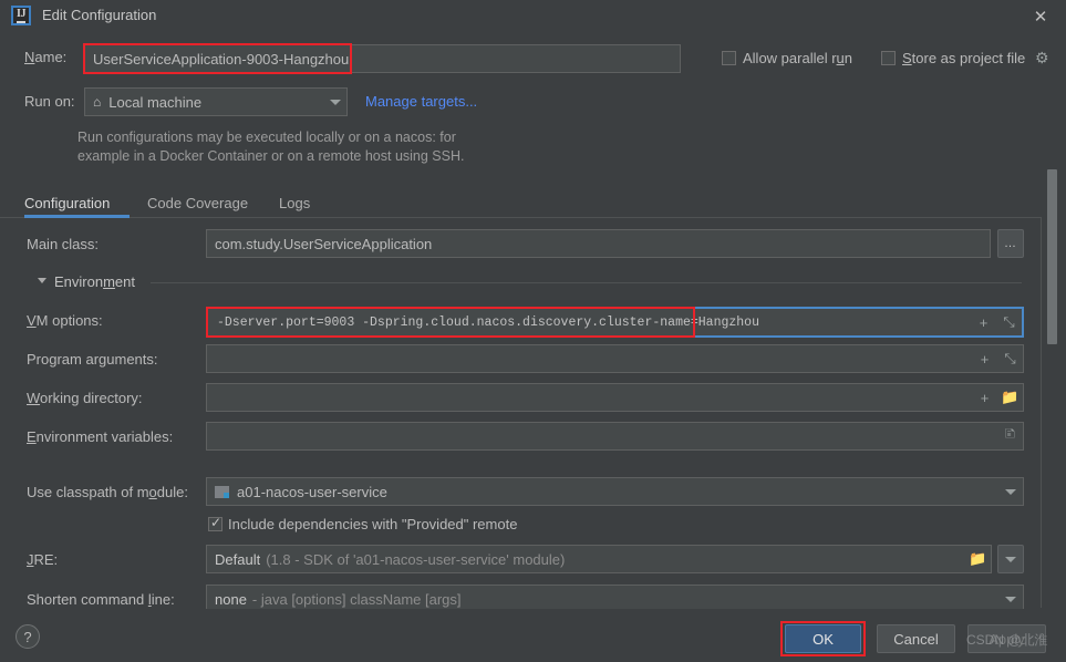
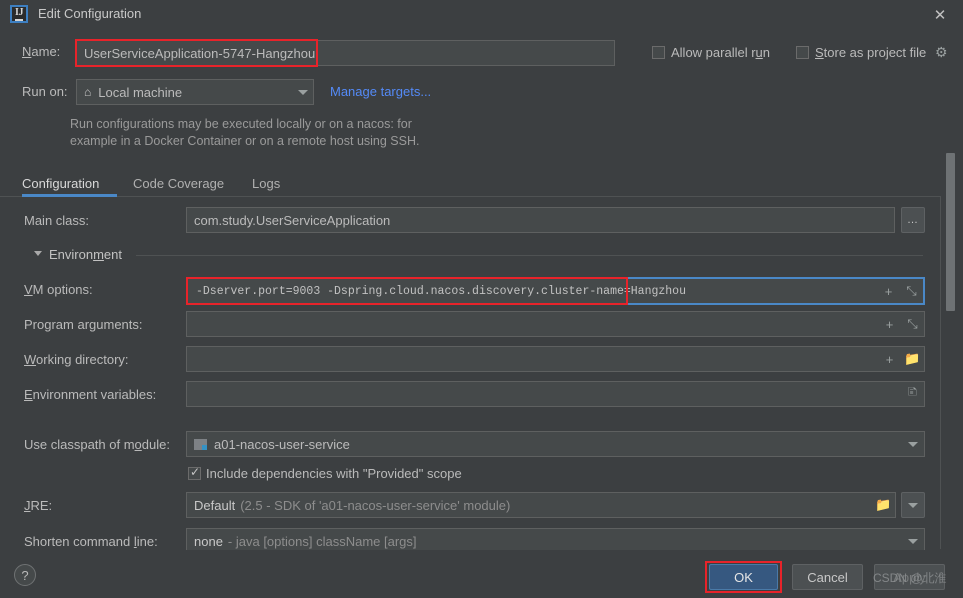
  IJ
  Edit Configuration
  ✕
  Name:
- UserServiceApplication-9003-Hangzhou
+ UserServiceApplication-5747-Hangzhou
  Allow parallel run
  Store as project file
  ⚙
  Run on:
  ⌂
  Local machine
  Manage targets...
  Run configurations may be executed locally or on a nacos: for
  example in a Docker Container or on a remote host using SSH.
  Configuration
  Code Coverage
  Logs
  Main class:
  com.study.UserServiceApplication
  …
  Environment
  VM options:
  -Dserver.port=9003 -Dspring.cloud.nacos.discovery.cluster-name=Hangzhou
  +
  ⤡
  Program arguments:
  +
  ⤡
  Working directory:
  +
  📁
  Environment variables:
  🗈
  Use classpath of module:
  a01-nacos-user-service
- Include dependencies with "Provided" remote
+ Include dependencies with "Provided" scope
  JRE:
  Default
- (1.8 - SDK of 'a01-nacos-user-service' module)
+ (2.5 - SDK of 'a01-nacos-user-service' module)
  📁
  Shorten command line:
  none
  - java [options] className [args]
  ?
  OK
  Cancel
  Apply
  CSDN @北淮
